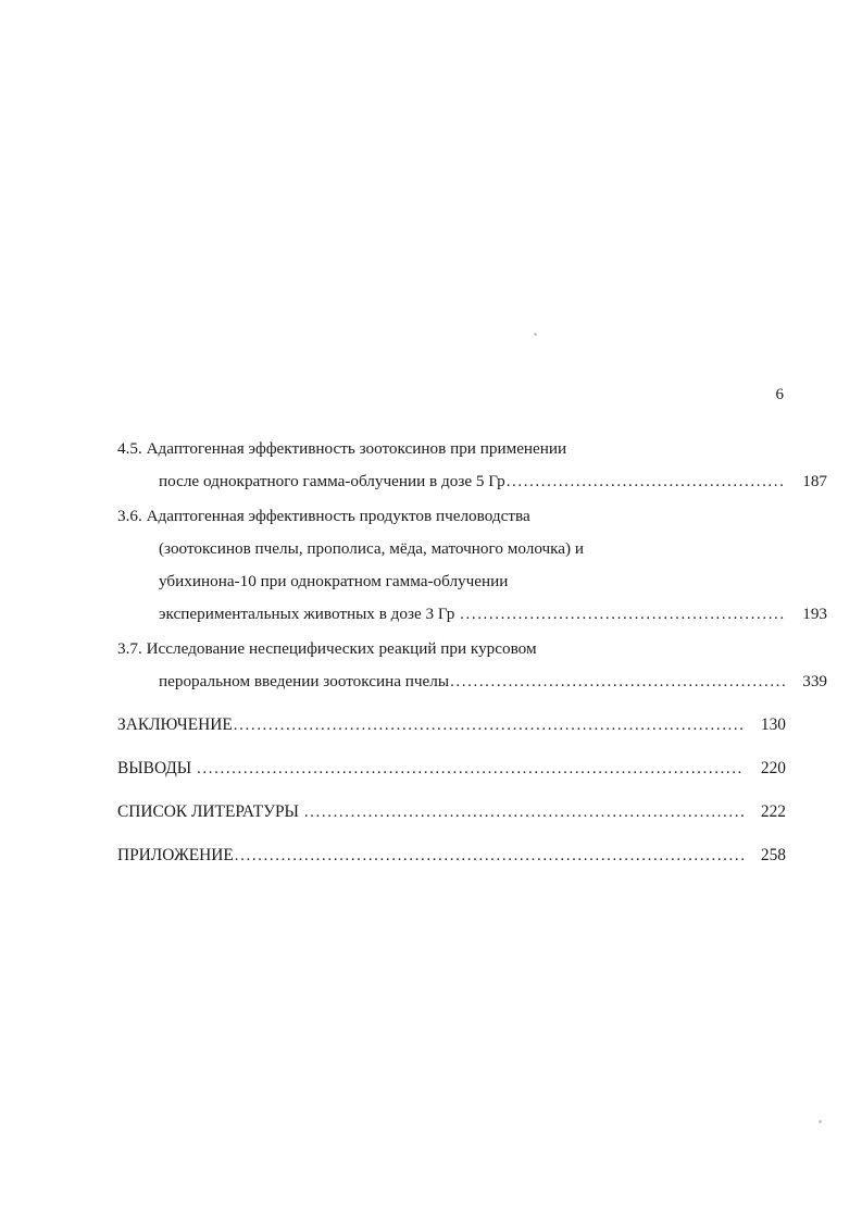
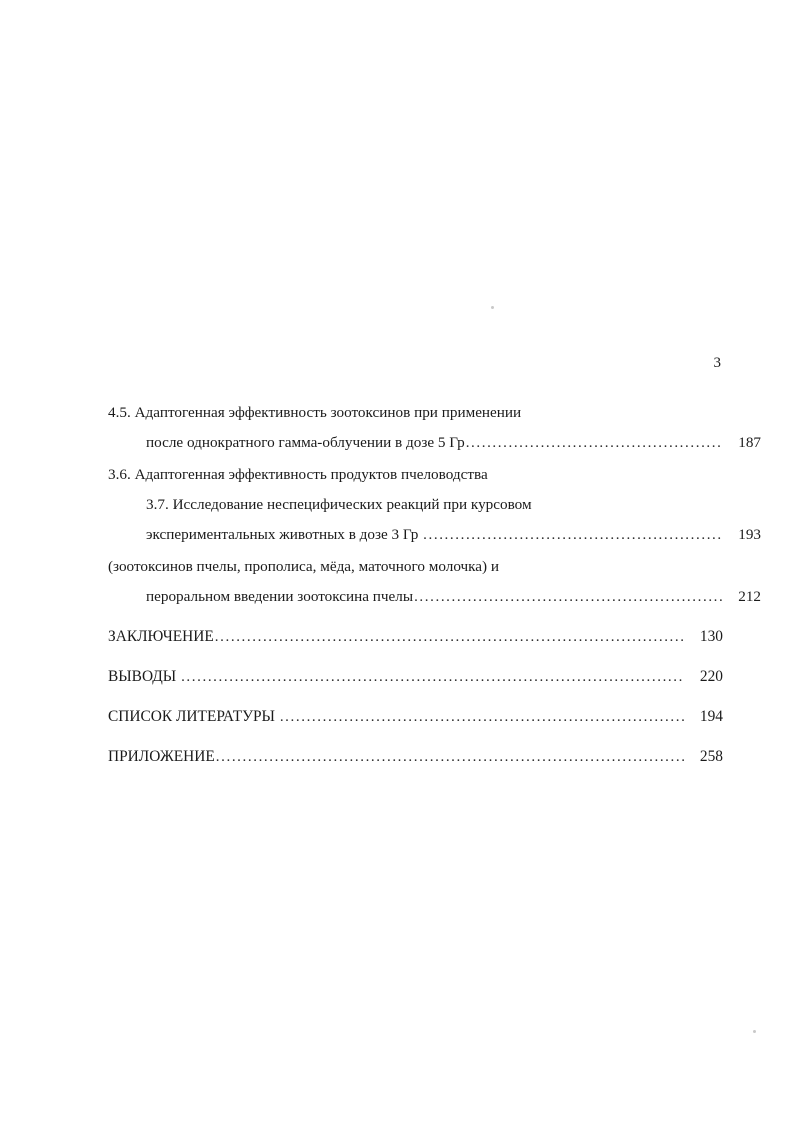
- 6
+ 3
  4.5. Адаптогенная эффективность зоотоксинов при применении
  после однократного гамма-облучении в дозе 5 Гр
  187
  3.6. Адаптогенная эффективность продуктов пчеловодства
- (зоотоксинов пчелы, прополиса, мёда, маточного молочка) и
+ 3.7. Исследование неспецифических реакций при курсовом
- убихинона-10 при однократном гамма-облучении
  экспериментальных животных в дозе 3 Гр
  193
- 3.7. Исследование неспецифических реакций при курсовом
+ (зоотоксинов пчелы, прополиса, мёда, маточного молочка) и
  пероральном введении зоотоксина пчелы
- 339
+ 212
  ЗАКЛЮЧЕНИЕ
  130
  ВЫВОДЫ
  220
  СПИСОК ЛИТЕРАТУРЫ
- 222
+ 194
  ПРИЛОЖЕНИЕ
  258
